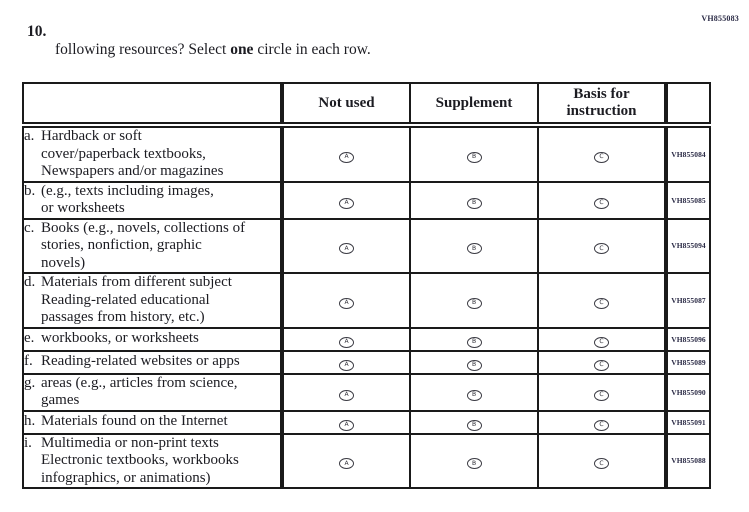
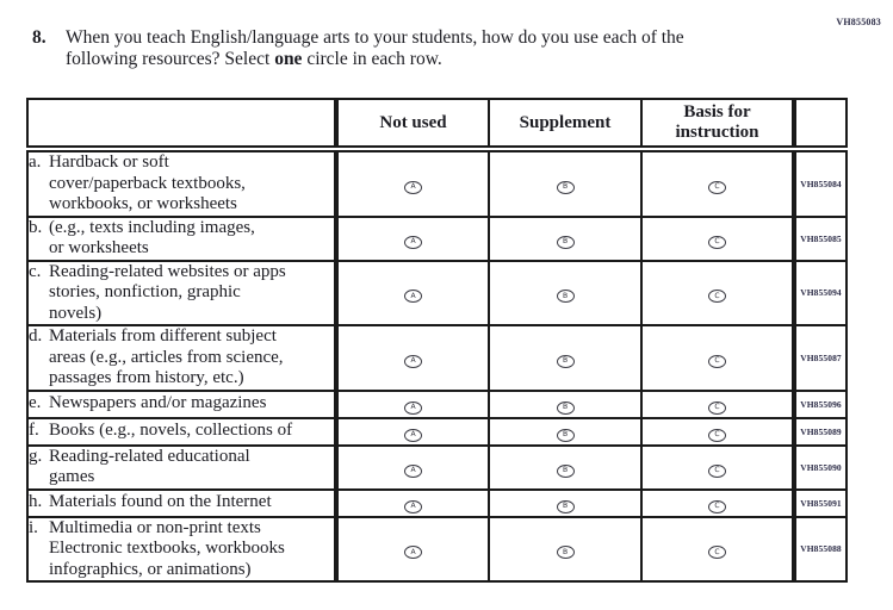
  VH855083
- 10.
+ 8.
+ When you teach English/language arts to your students, how do you use each of the
  following resources? Select one circle in each row.
  	Not used	Supplement	Basis forinstruction
- a. Hardback or softcover/paperback textbooks,Newspapers and/or magazines				VH855084
+ a. Hardback or softcover/paperback textbooks,workbooks, or worksheets				VH855084
  b. (e.g., texts including images,or worksheets				VH855085
- c. Books (e.g., novels, collections ofstories, nonfiction, graphicnovels)				VH855094
+ c. Reading-related websites or appsstories, nonfiction, graphicnovels)				VH855094
- d. Materials from different subjectReading-related educationalpassages from history, etc.)				VH855087
+ d. Materials from different subjectareas (e.g., articles from science,passages from history, etc.)				VH855087
- e. workbooks, or worksheets				VH855096
+ e. Newspapers and/or magazines				VH855096
- f. Reading-related websites or apps				VH855089
+ f. Books (e.g., novels, collections of				VH855089
- g. areas (e.g., articles from science,games				VH855090
+ g. Reading-related educationalgames				VH855090
  h. Materials found on the Internet				VH855091
  i. Multimedia or non-print textsElectronic textbooks, workbooksinfographics, or animations)				VH855088
